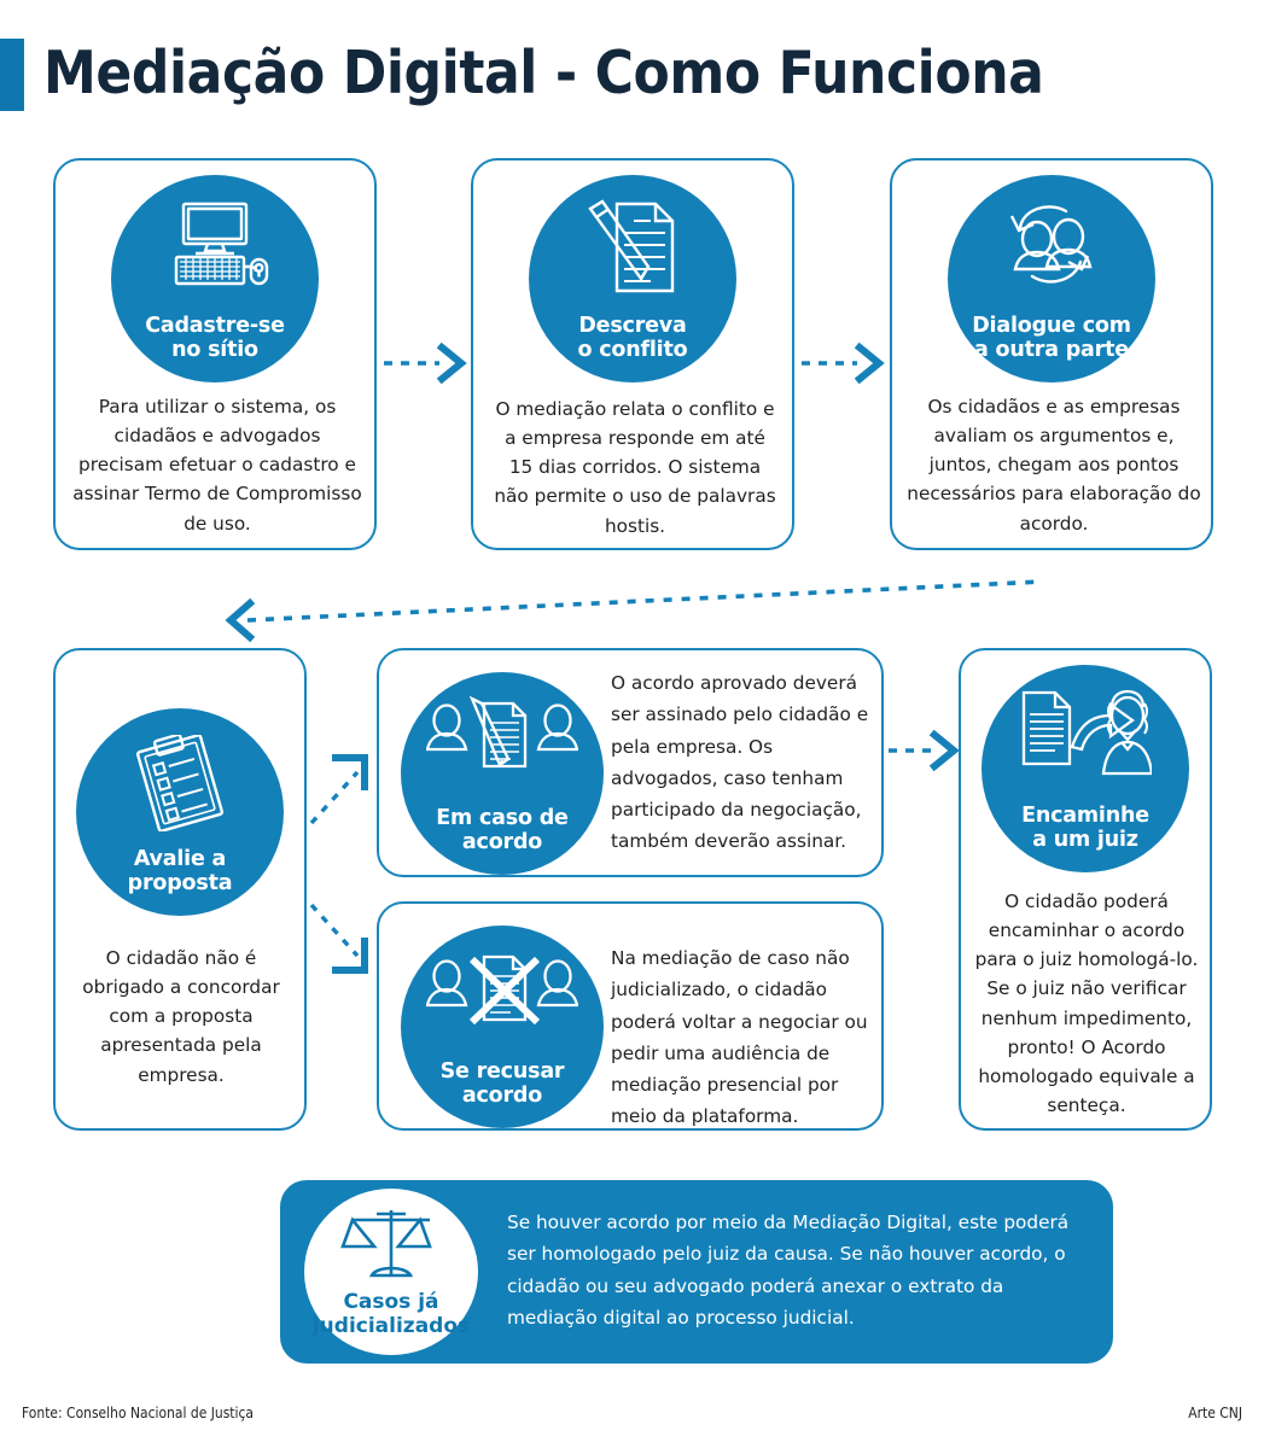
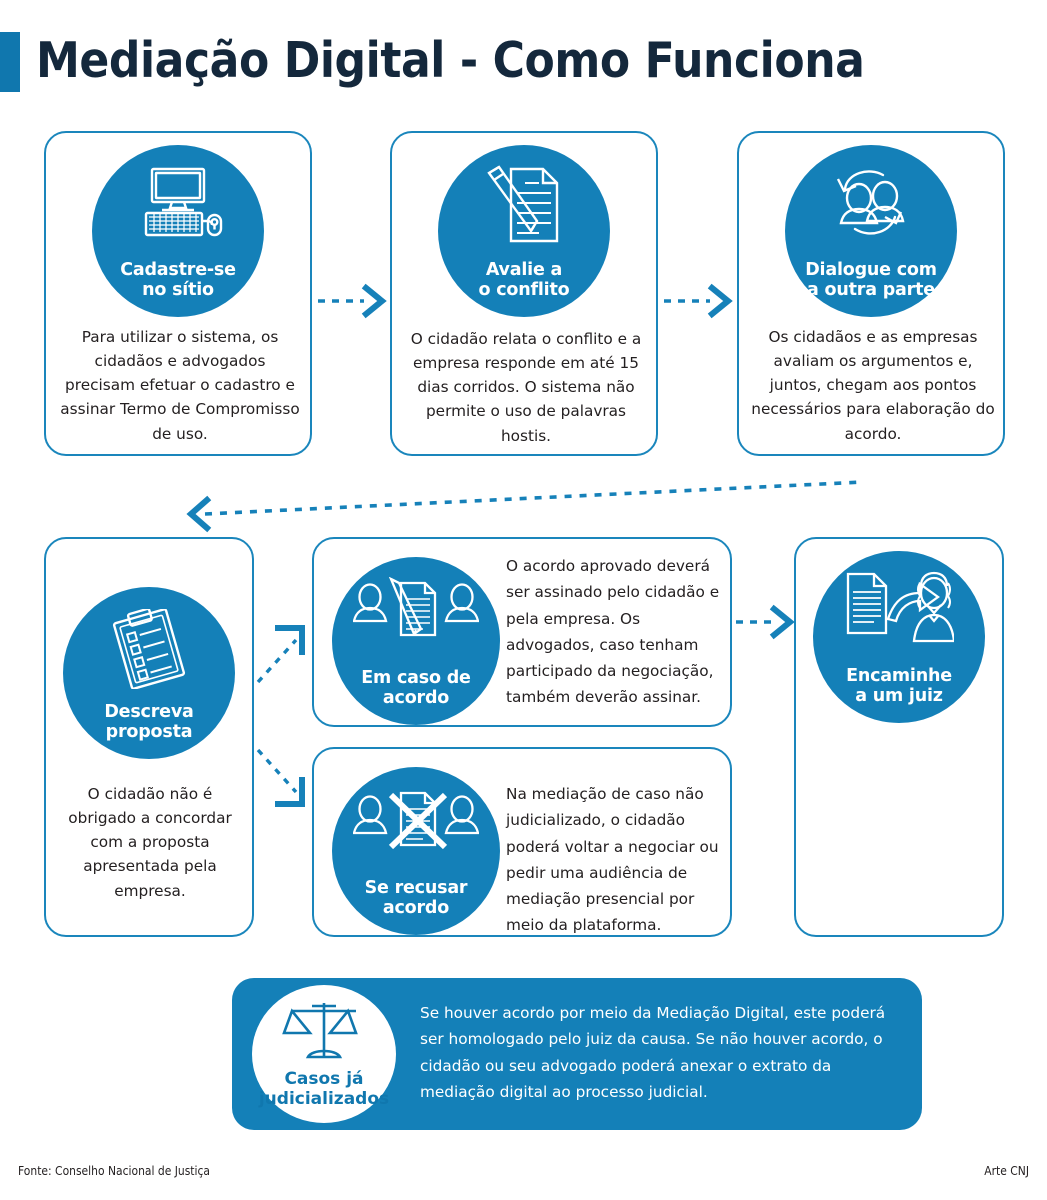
  Mediação Digital - Como Funciona
  Cadastre-se
  no sítio
  Para utilizar o sistema, os cidadãos e advogados precisam efetuar o cadastro e assinar Termo de Compromisso de uso.
- Descreva
+ Avalie a
  o conflito
- O mediação relata o conflito e a empresa responde em até 15 dias corridos. O sistema não permite o uso de palavras hostis.
+ O cidadão relata o conflito e a empresa responde em até 15 dias corridos. O sistema não permite o uso de palavras hostis.
  Dialogue com
  a outra parte
  Os cidadãos e as empresas avaliam os argumentos e, juntos, chegam aos pontos necessários para elaboração do acordo.
- Avalie a
+ Descreva
  proposta
  O cidadão não é obrigado a concordar com a proposta apresentada pela empresa.
  Em caso de
  acordo
  O acordo aprovado deverá ser assinado pelo cidadão e pela empresa. Os advogados, caso tenham participado da negociação, também deverão assinar.
  Se recusar
  acordo
  Na mediação de caso não judicializado, o cidadão poderá voltar a negociar ou pedir uma audiência de mediação presencial por meio da plataforma.
  Encaminhe
  a um juiz
- O cidadão poderá encaminhar o acordo para o juiz homologá-lo. Se o juiz não verificar nenhum impedimento, pronto! O Acordo homologado equivale a senteça.
  Casos já
  judicializados
  Se houver acordo por meio da Mediação Digital, este poderá ser homologado pelo juiz da causa. Se não houver acordo, o cidadão ou seu advogado poderá anexar o extrato da mediação digital ao processo judicial.
  Fonte: Conselho Nacional de Justiça
  Arte CNJ
